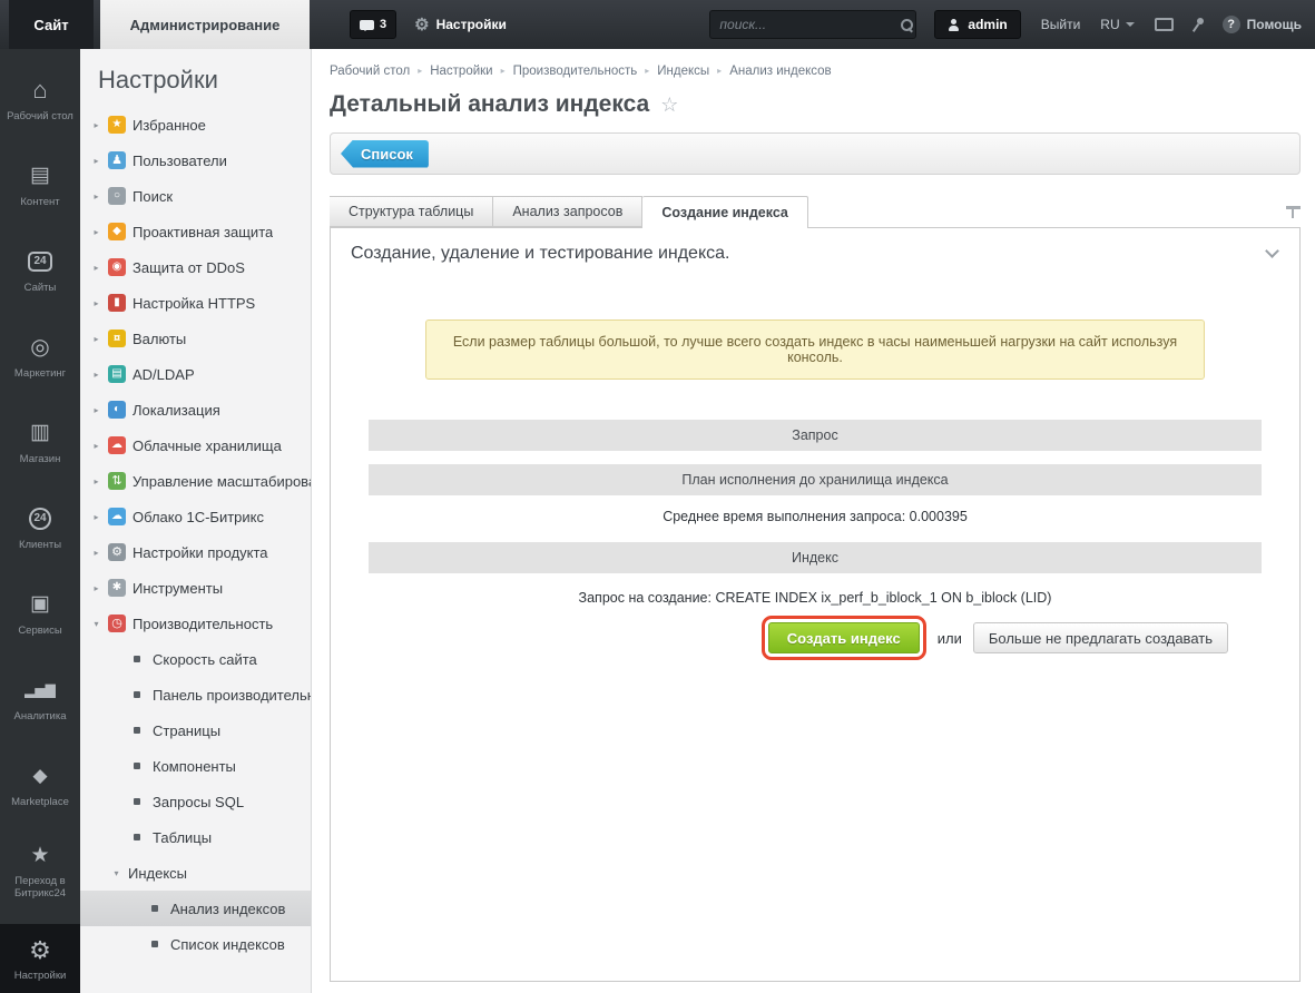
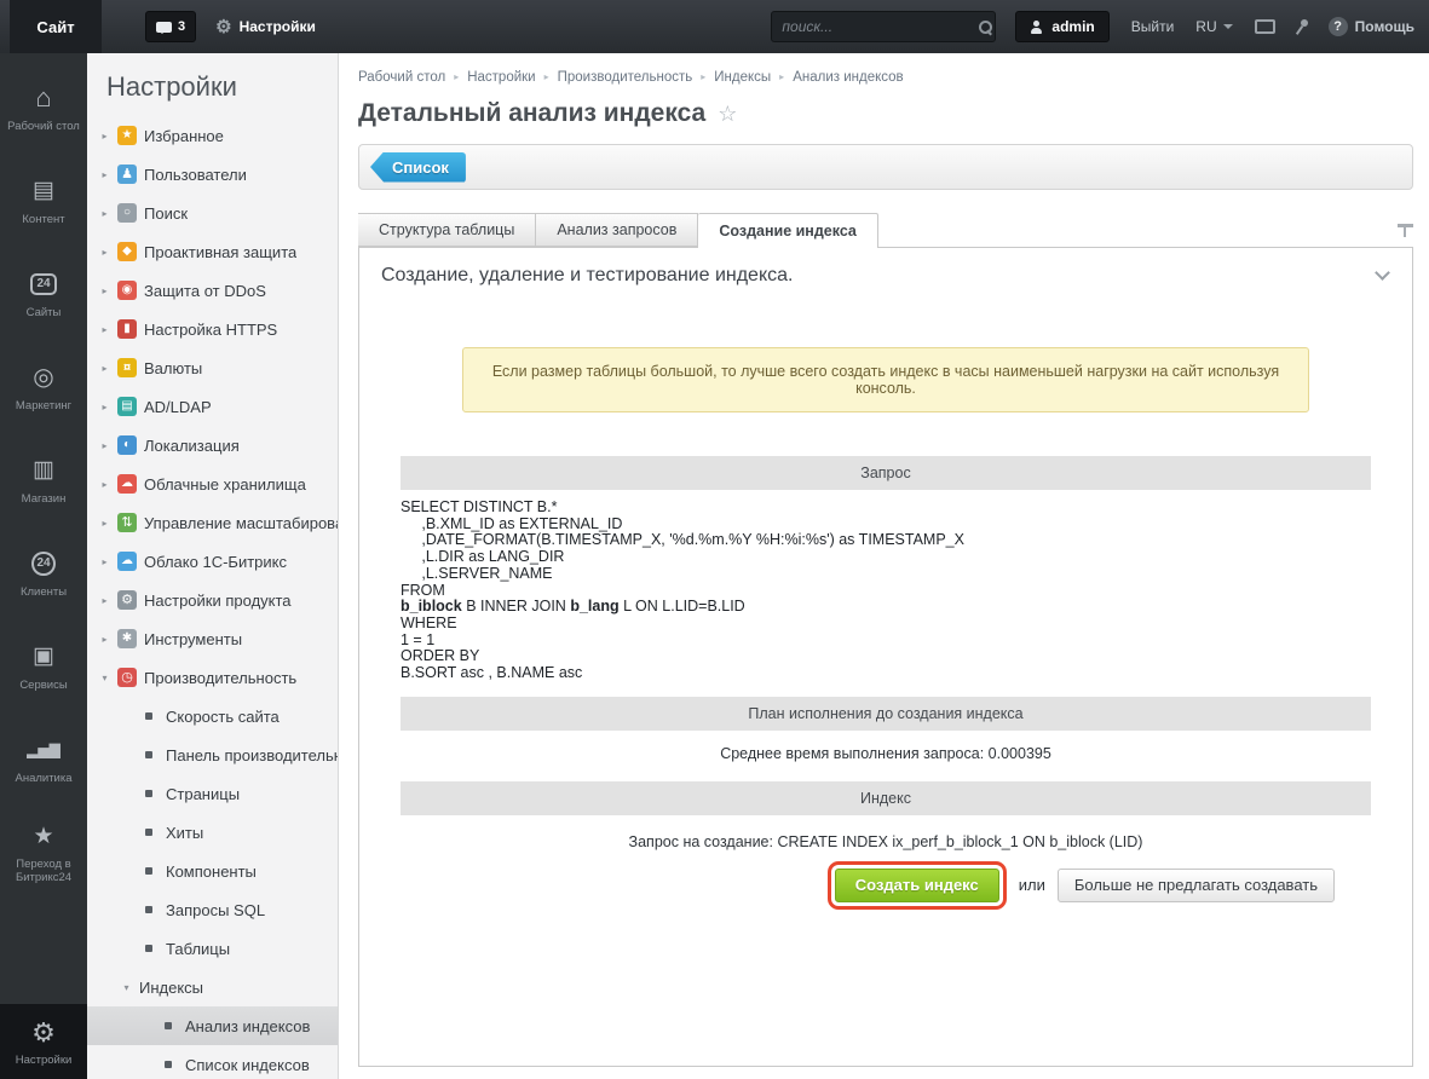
  Сайт
- Администрирование
  3
  Настройки
  поиск...
  admin
  Выйти
  RU
  ?
  Помощь
  Рабочий стол
  Контент
  Сайты
  Маркетинг
  Магазин
  Клиенты
  Сервисы
  Аналитика
- Marketplace
  Переход в Битрикс24
  Настройки
  Настройки
  ▸
  Избранное
  ▸
  Пользователи
  ▸
  Поиск
  ▸
  Проактивная защита
  ▸
  Защита от DDoS
  ▸
  Настройка HTTPS
  ▸
  Валюты
  ▸
  AD/LDAP
  ▸
  Локализация
  ▸
  Облачные хранилища
  ▸
  Управление масштабиров
  ▸
  Облако 1С-Битрикс
  ▸
  Настройки продукта
  ▸
  Инструменты
  ▾
  Производительность
  Скорость сайта
  Панель производитель
  Страницы
+ Хиты
  Компоненты
  Запросы SQL
  Таблицы
  ▾
  Индексы
  Анализ индексов
  Список индексов
  Рабочий стол
  Настройки
  Производительность
  Индексы
  Анализ индексов
  Детальный анализ индекса
  Список
  Структура таблицы
  Анализ запросов
  Создание индекса
  Создание, удаление и тестирование индекса.
  Если размер таблицы большой, то лучше всего создать индекс в часы наименьшей нагрузки на сайт используя консоль.
  Запрос
+ SELECT DISTINCT B.*
+ ,B.XML_ID as EXTERNAL_ID
+ ,DATE_FORMAT(B.TIMESTAMP_X, '%d.%m.%Y %H:%i:%s') as TIMESTAMP_X
+ ,L.DIR as LANG_DIR
+ ,L.SERVER_NAME
+ FROM
+ b_iblock B INNER JOIN b_lang L ON L.LID=B.LID
+ WHERE
+ 1 = 1
+ ORDER BY
+ B.SORT asc , B.NAME asc
- План исполнения до хранилища индекса
+ План исполнения до создания индекса
  Среднее время выполнения запроса: 0.000395
  Индекс
  Запрос на создание: CREATE INDEX ix_perf_b_iblock_1 ON b_iblock (LID)
  Создать индекс
  или
  Больше не предлагать создавать
